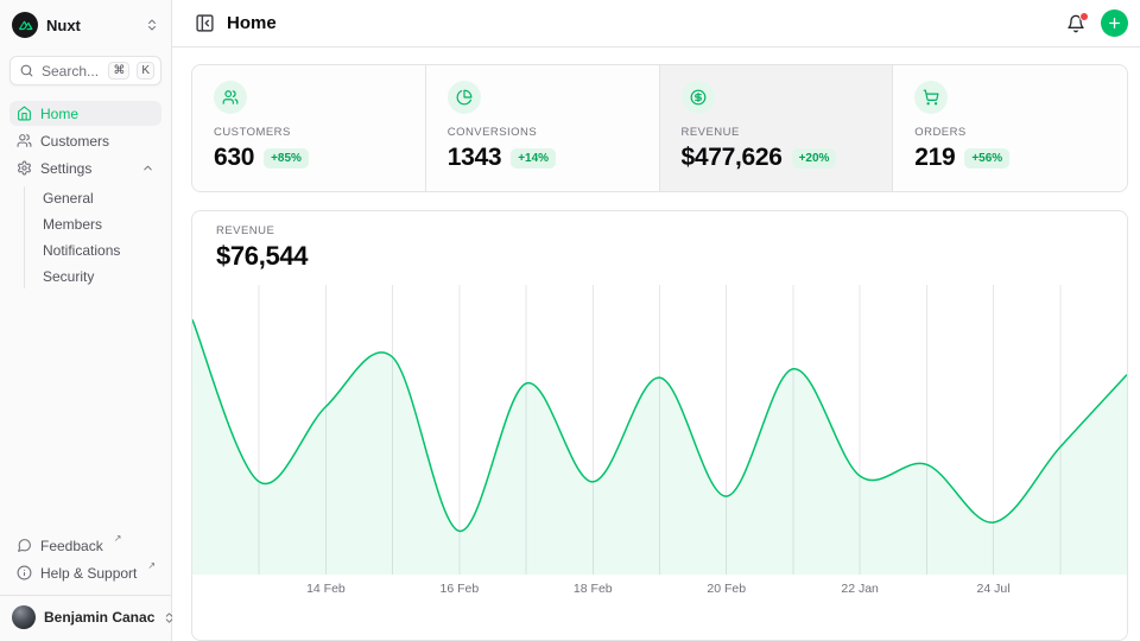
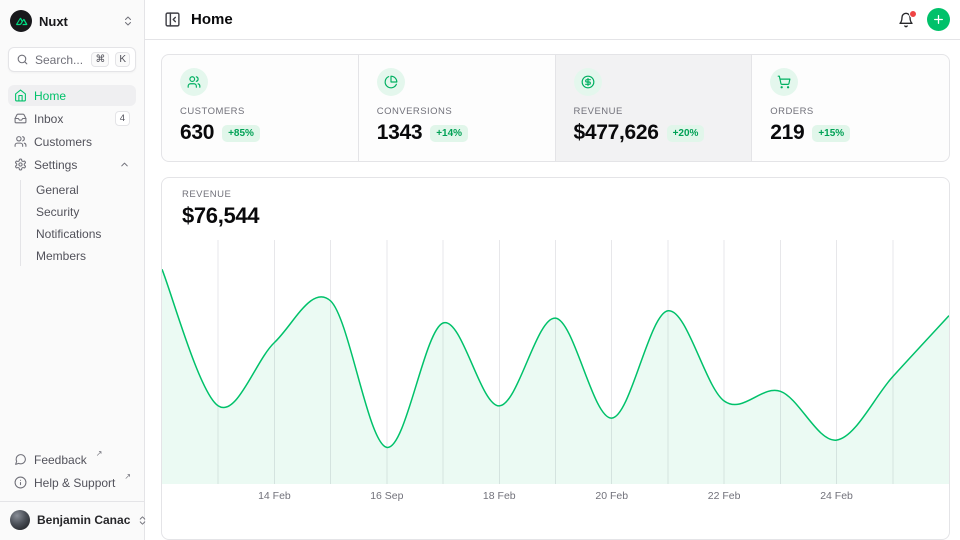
  Nuxt
  Search...
  ⌘
  K
  Home
+ Inbox
+ 4
  Customers
  Settings
  General
- Members
+ Security
  Notifications
- Security
+ Members
  Feedback
  ↗
  Help & Support
  ↗
  Benjamin Canac
  Home
  CUSTOMERS
  630
  +85%
  CONVERSIONS
  1343
  +14%
  REVENUE
  $477,626
  +20%
  ORDERS
  219
- +56%
+ +15%
  REVENUE
  $76,544
  14 Feb
- 16 Feb
+ 16 Sep
  18 Feb
  20 Feb
- 22 Jan
+ 22 Feb
- 24 Jul
+ 24 Feb
